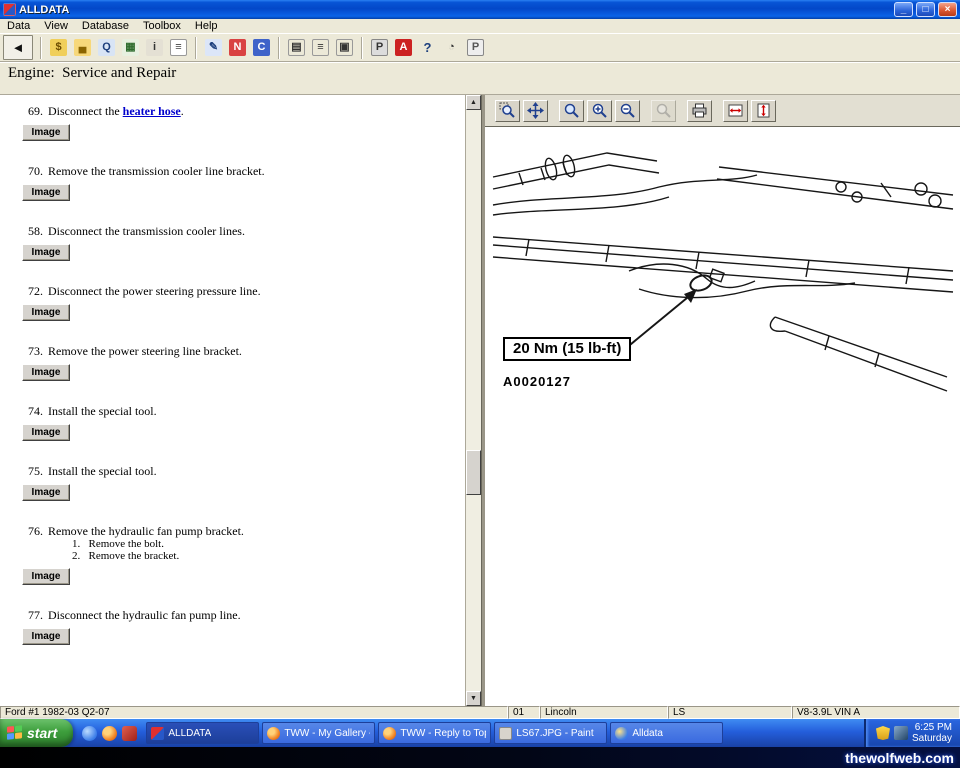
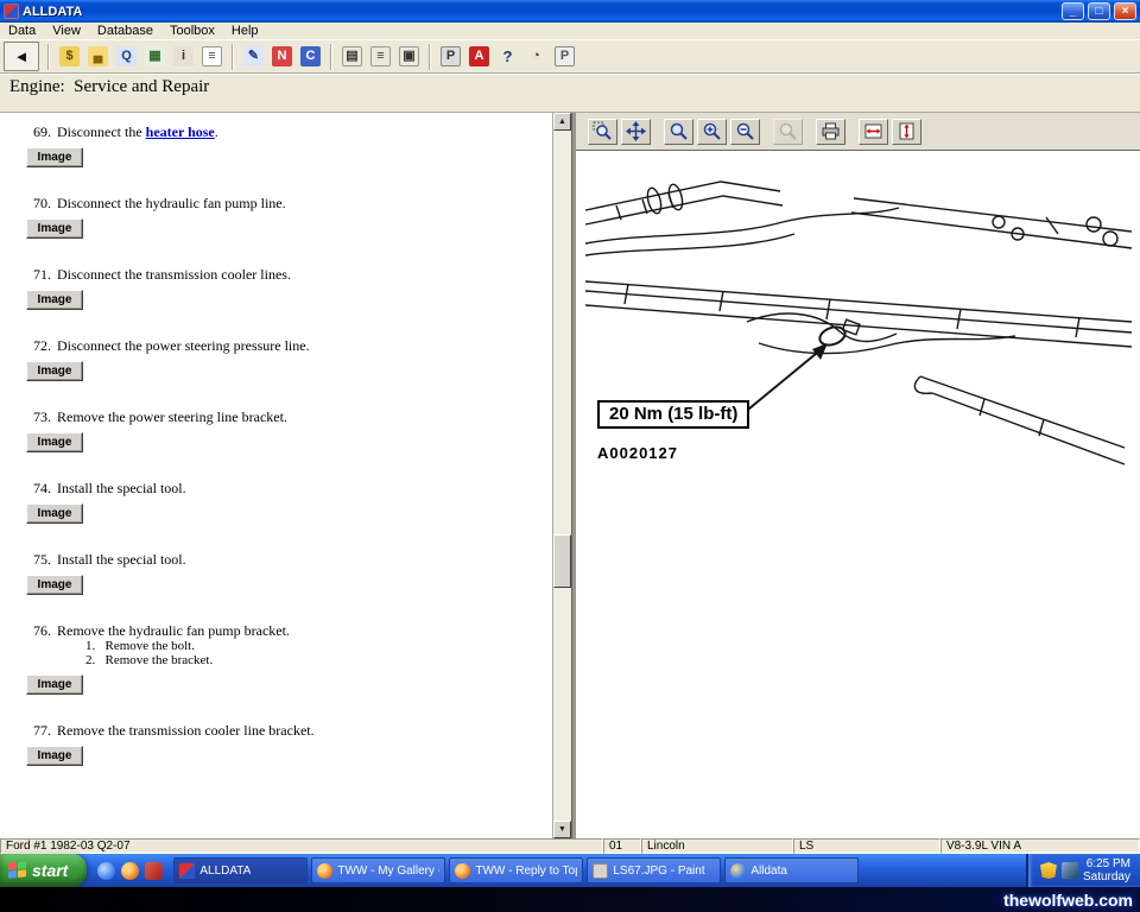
  ALLDATA
  _
  □
  ×
  Data
  View
  Database
  Toolbox
  Help
  ◄
  $
  ▄
  Q
  ▦
  i
  ≡
  ✎
  N
  C
  ▤
  ≡
  ▣
  P
  A
  ?
  ◔
  P
  Engine: Service and Repair
  69.
  Disconnect the heater hose.
  Image
  70.
- Remove the transmission cooler line bracket.
+ Disconnect the hydraulic fan pump line.
  Image
- 58.
+ 71.
  Disconnect the transmission cooler lines.
  Image
  72.
  Disconnect the power steering pressure line.
  Image
  73.
  Remove the power steering line bracket.
  Image
  74.
  Install the special tool.
  Image
  75.
  Install the special tool.
  Image
  76.
  Remove the hydraulic fan pump bracket.
  1. Remove the bolt.
  2. Remove the bracket.
  Image
  77.
- Disconnect the hydraulic fan pump line.
+ Remove the transmission cooler line bracket.
  Image
  20 Nm (15 lb-ft)
  A0020127
  Ford #1 1982-03 Q2-07
  01
  Lincoln
  LS
  V8-3.9L VIN A
  start
  ALLDATA
  TWW - My Gallery
  LS67.JPG - Paint
  Alldata
  6:25 PM
  Saturday
  thewolfweb.com
